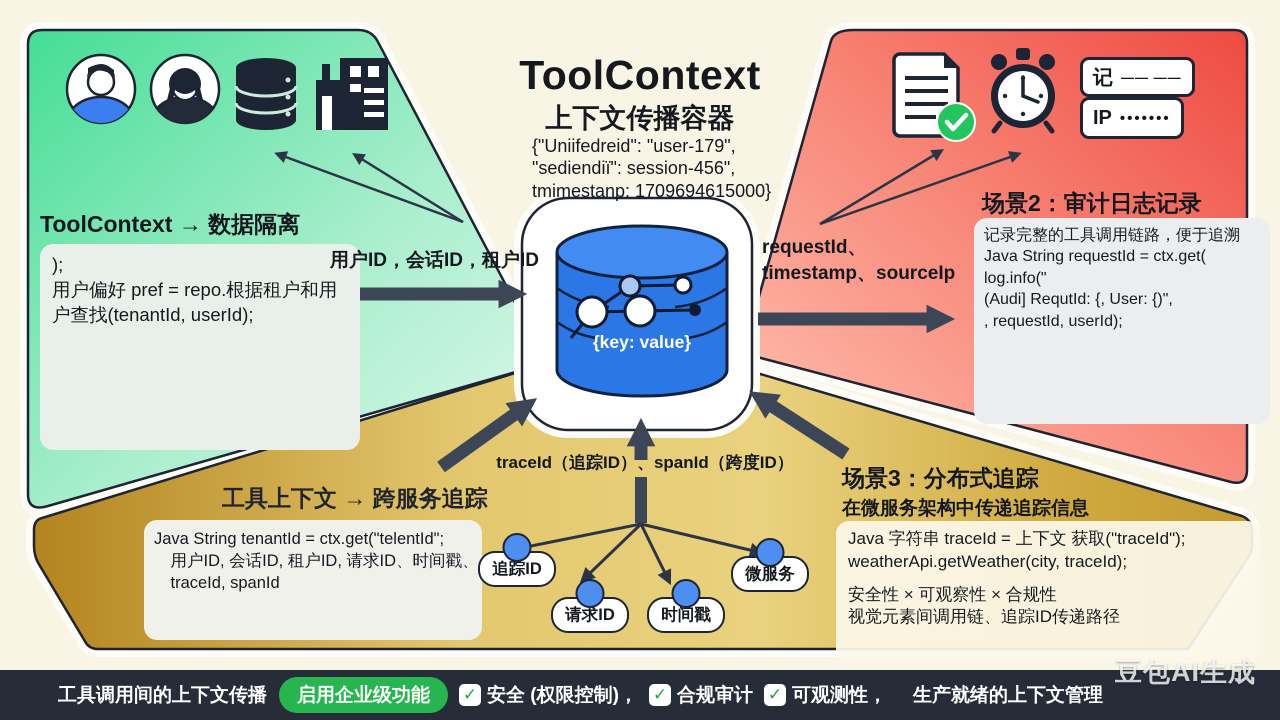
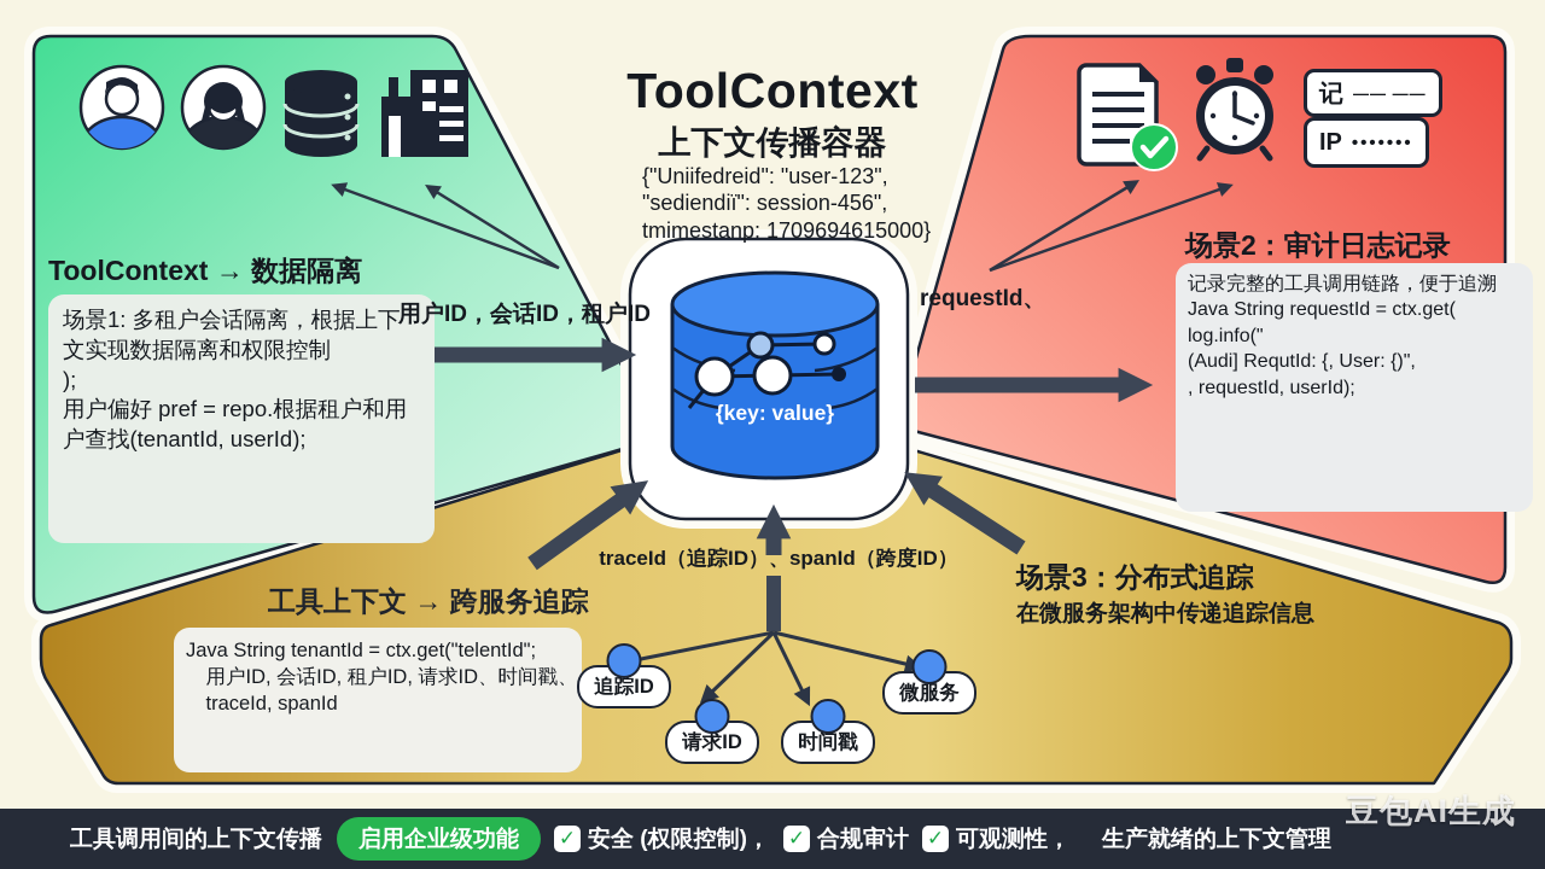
  ToolContext
  上下文传播容器
- {"Uniifedreid": "user-179",
+ {"Uniifedreid": "user-123",
  "sediendiï": session-456",
  tmimestanp: 1709694615000}
  {key: value}
  ToolContext → 数据隔离
+ 场景1: 多租户会话隔离，根据上下文实现数据隔离和权限控制
  );
  用户偏好 pref = repo.根据租户和用户查找(tenantId, userId);
  用户ID，会话ID，租户ID
  requestId、
- timestamp、sourceIp
  场景2：审计日志记录
  记录完整的工具调用链路，便于追溯
  Java String requestId = ctx.get(
  log.info("
  (Audi] RequtId: {, User: {)",
  , requestId, userId);
  记
  —— ——
  IP
  •••••••
  工具上下文 → 跨服务追踪
  Java String tenantId = ctx.get("telentId";
  用户ID, 会话ID, 租户ID, 请求ID、时间戳、
  traceId, spanId
  traceId（追踪ID）、spanId（跨度ID）
  追踪ID
  请求ID
  时间戳
  微服务
  场景3：分布式追踪
  在微服务架构中传递追踪信息
- Java 字符串 traceId = 上下文 获取("traceId");
- weatherApi.getWeather(city, traceId);
- 安全性 × 可观察性 × 合规性
- 视觉元素间调用链、追踪ID传递路径
  工具调用间的上下文传播
  启用企业级功能
  ✓
  安全 (权限控制)，
  ✓
  合规审计
  ✓
  可观测性，
  生产就绪的上下文管理
  豆包AI生成
